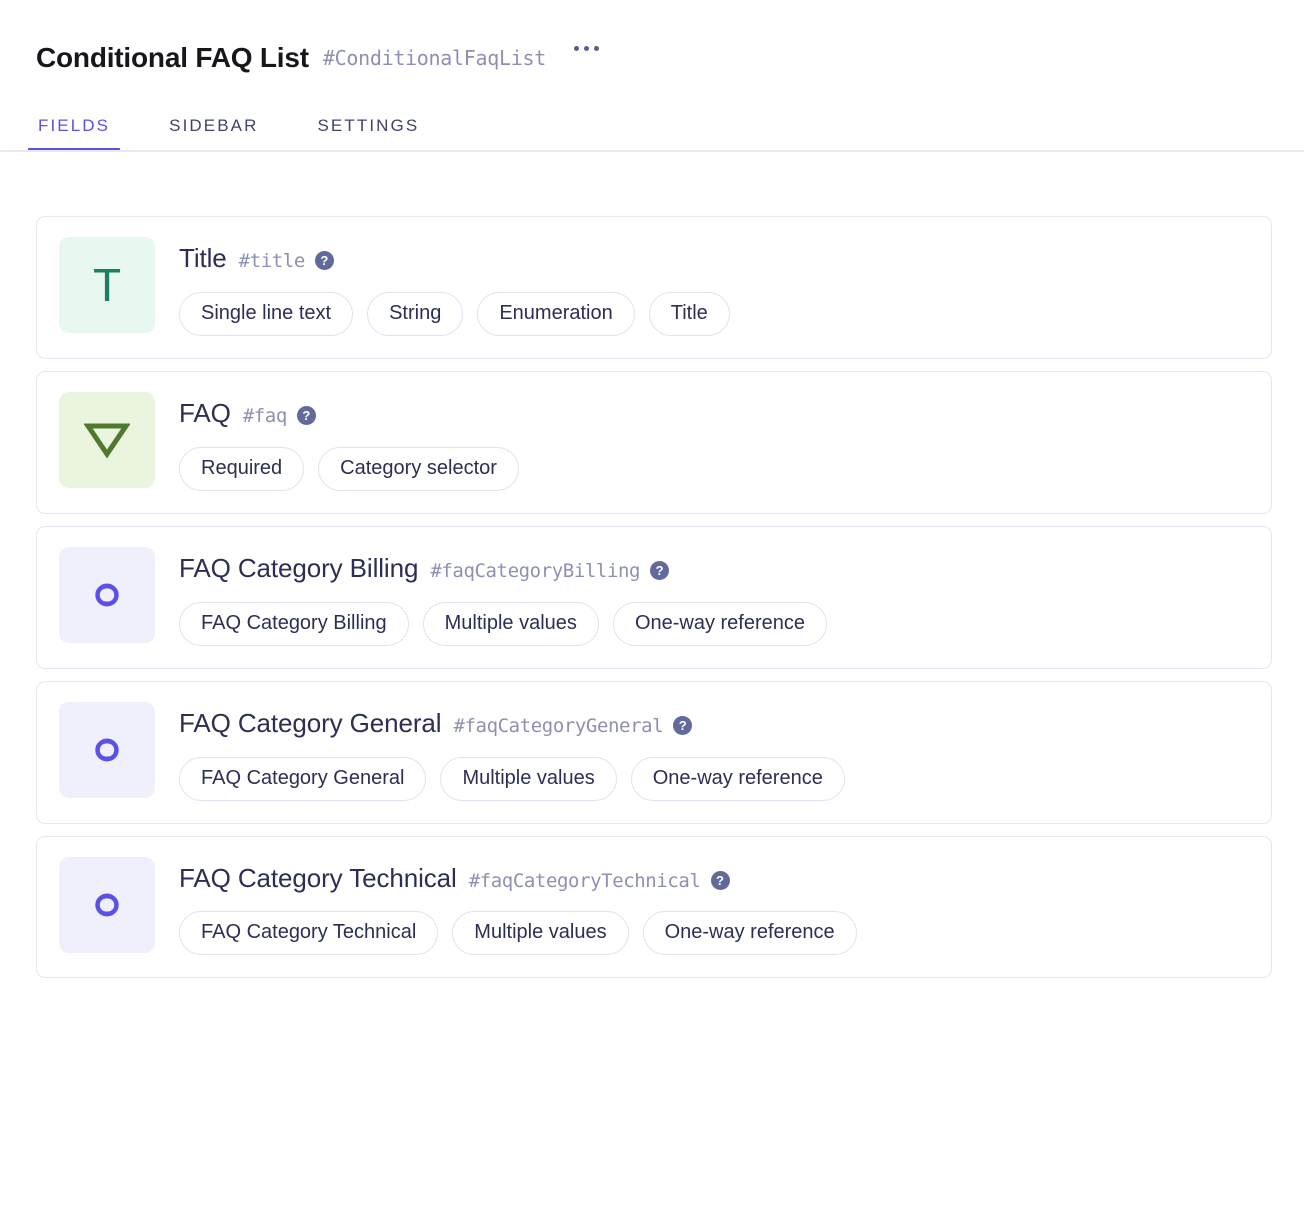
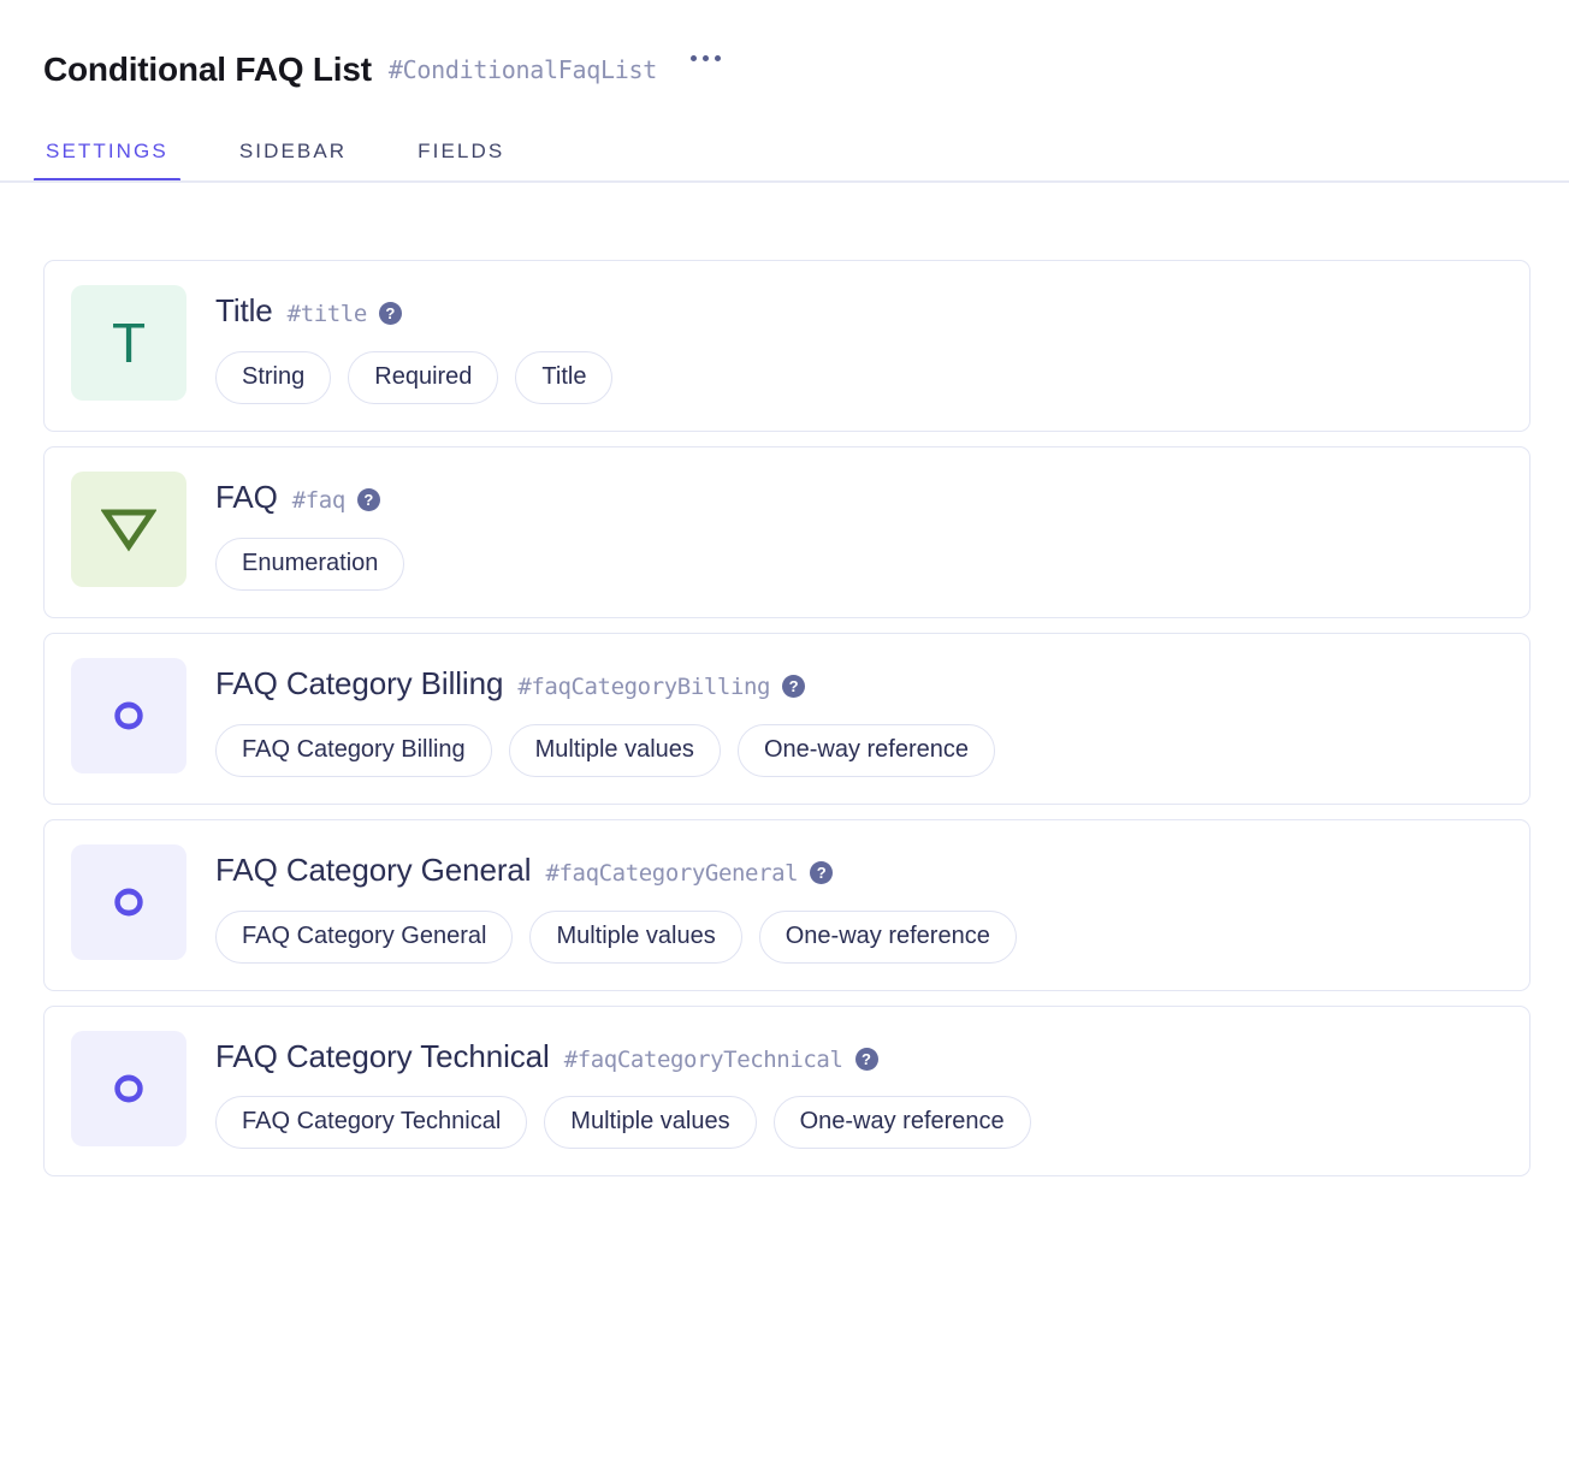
  Conditional FAQ List
  #ConditionalFaqList
- FIELDS
+ SETTINGS
  SIDEBAR
- SETTINGS
+ FIELDS
  T
  Title
  #title
  ?
- Single line text
  String
- Enumeration
+ Required
  Title
  FAQ
  #faq
  ?
- Required
+ Enumeration
- Category selector
  FAQ Category Billing
  #faqCategoryBilling
  ?
  FAQ Category Billing
  Multiple values
  One-way reference
  FAQ Category General
  #faqCategoryGeneral
  ?
  FAQ Category General
  Multiple values
  One-way reference
  FAQ Category Technical
  #faqCategoryTechnical
  ?
  FAQ Category Technical
  Multiple values
  One-way reference
